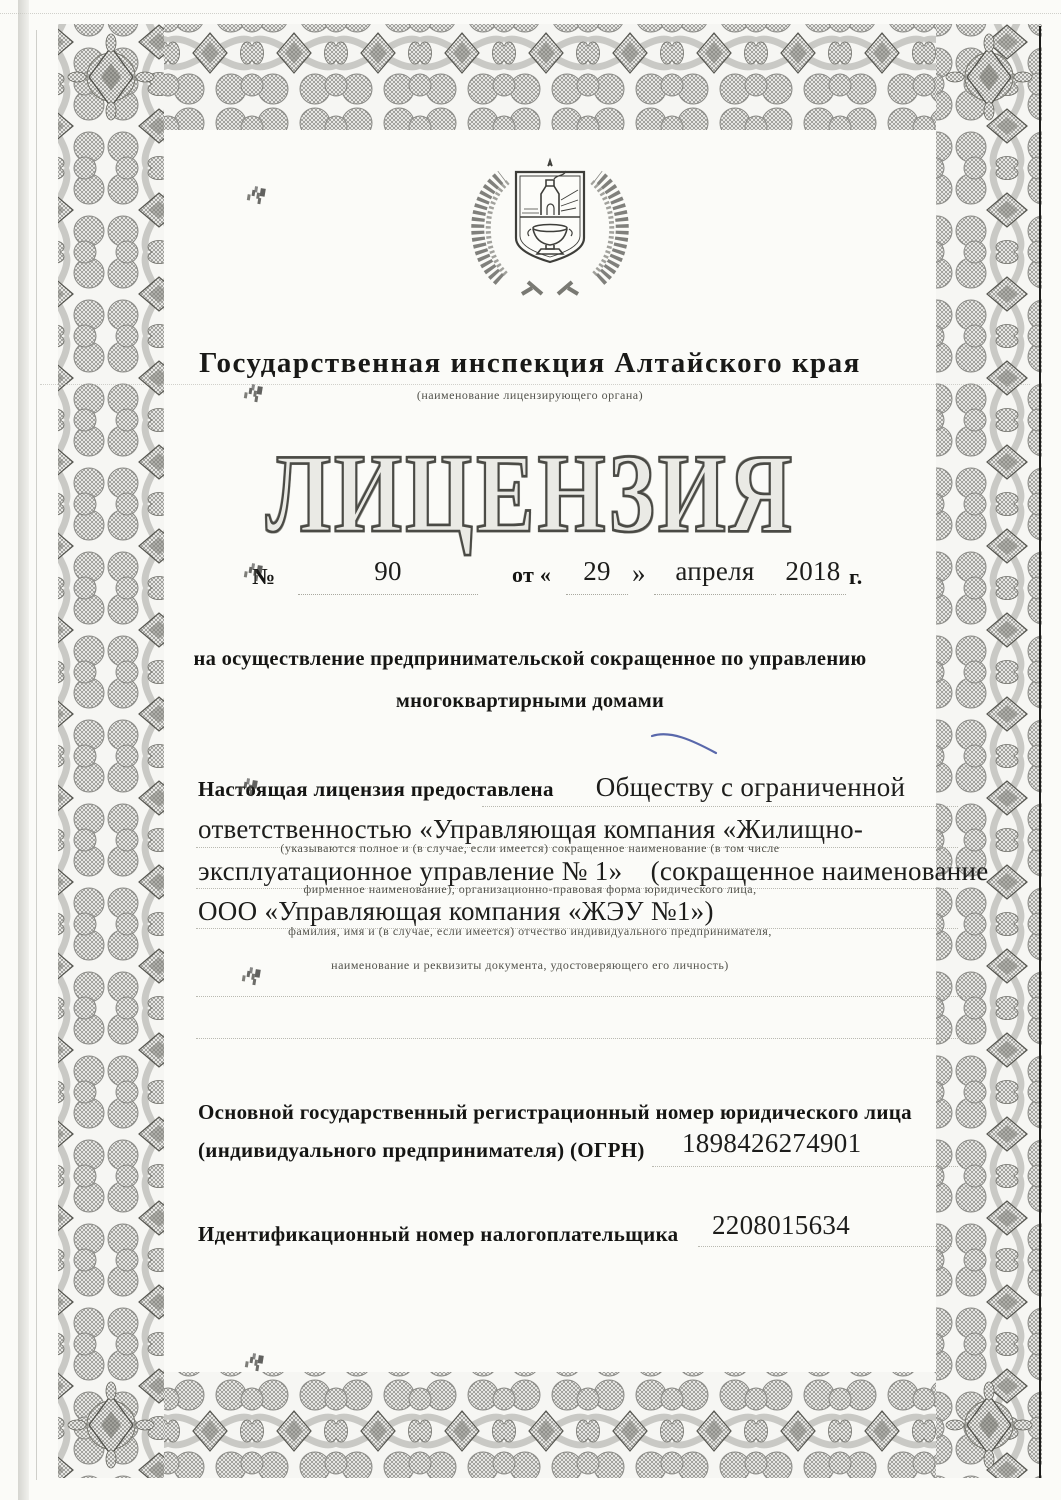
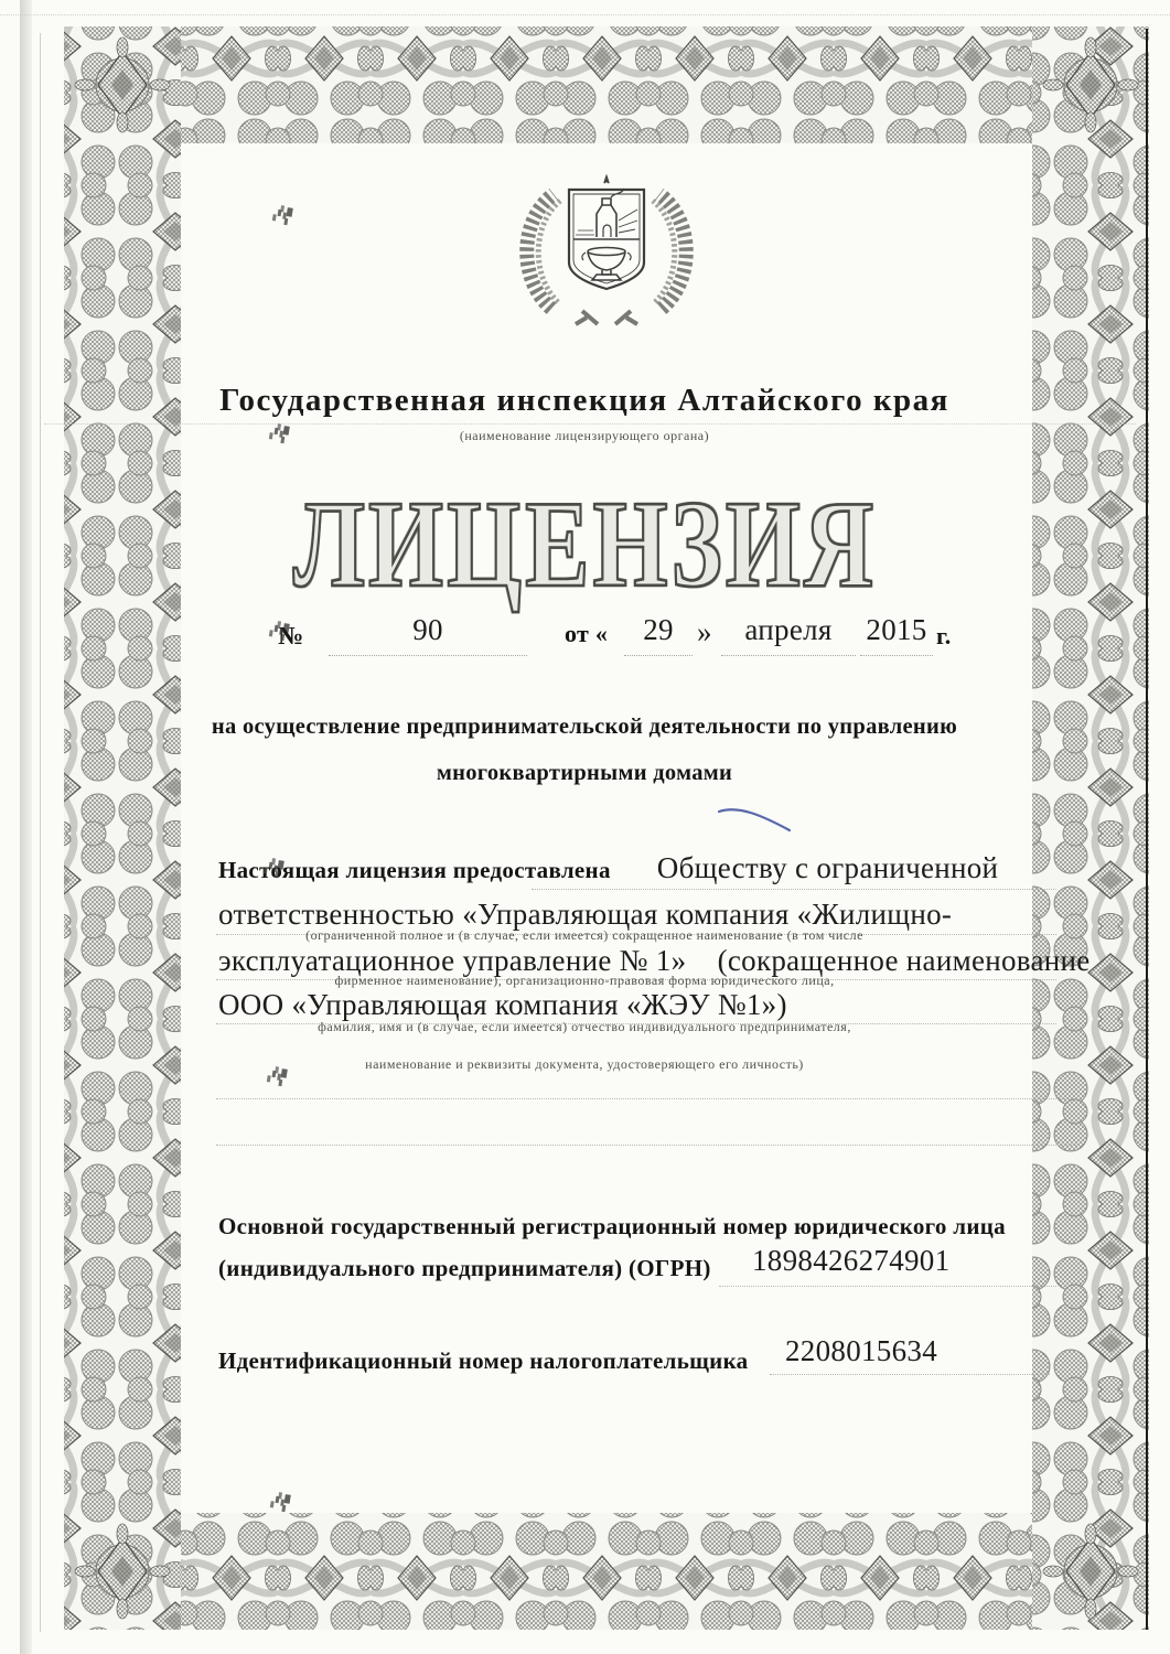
  Государственная инспекция Алтайского края
  (наименование лицензирующего органа)
  ЛИЦЕНЗИЯ
  №
  90
  от «
  29
  »
  апреля
- 2018
+ 2015
  г.
- на осуществление предпринимательской сокращенное по управлению
+ на осуществление предпринимательской деятельности по управлению
  многоквартирными домами
  Настоящая лицензия предоставлена
  Обществу с ограниченной
  ответственностью «Управляющая компания «Жилищно-
- (указываются полное и (в случае, если имеется) сокращенное наименование (в том числе
+ (ограниченной полное и (в случае, если имеется) сокращенное наименование (в том числе
  эксплуатационное управление № 1» (сокращенное наименование
  фирменное наименование), организационно-правовая форма юридического лица,
  ООО «Управляющая компания «ЖЭУ №1»)
  фамилия, имя и (в случае, если имеется) отчество индивидуального предпринимателя,
  наименование и реквизиты документа, удостоверяющего его личность)
  Основной государственный регистрационный номер юридического лица
  (индивидуального предпринимателя) (ОГРН)
  1898426274901
  Идентификационный номер налогоплательщика
  2208015634
